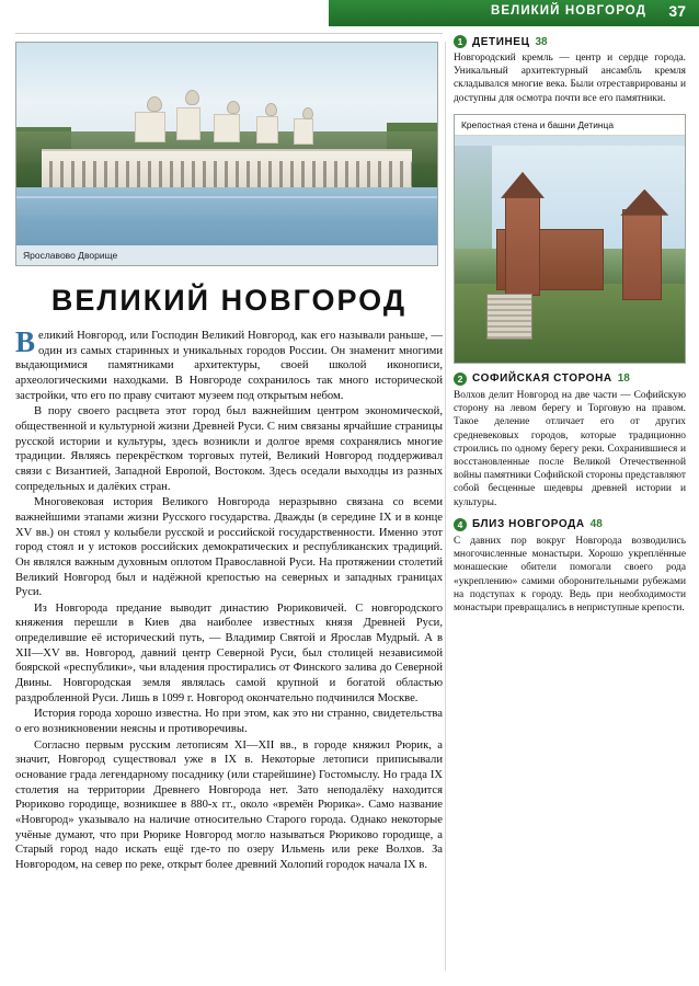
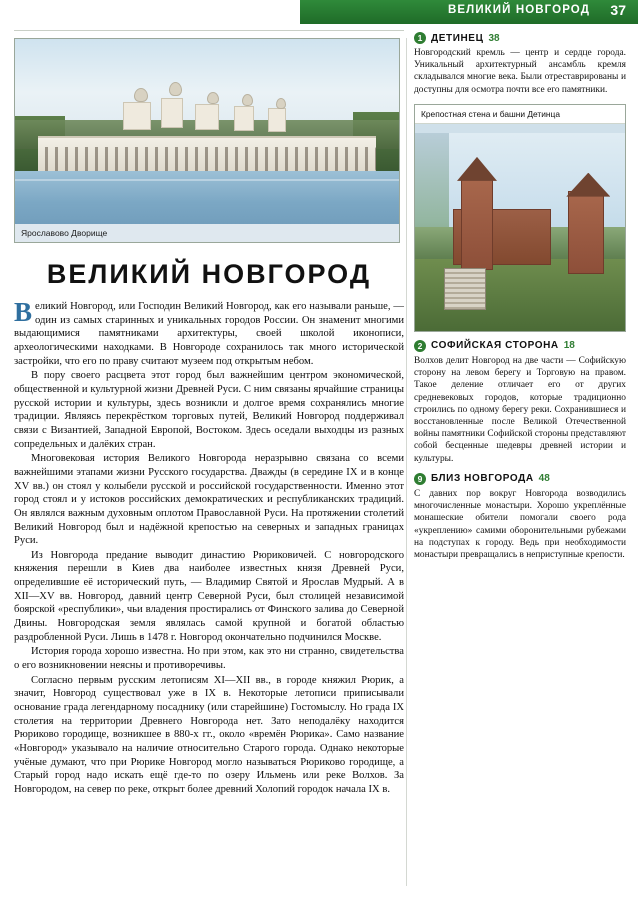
  ВЕЛИКИЙ НОВГОРОД
  37
  Ярославово Дворище
  ВЕЛИКИЙ НОВГОРОД
  В
  еликий Новгород, или Господин Великий Новгород, как его называли раньше, — один из самых старинных и уникальных городов России. Он знаменит многими выдающимися памятниками архитектуры, своей школой иконописи, археологическими находками. В Новгороде сохранилось так много исторической застройки, что его по праву считают музеем под открытым небом.
  В пору своего расцвета этот город был важнейшим центром экономической, общественной и культурной жизни Древней Руси. С ним связаны ярчайшие страницы русской истории и культуры, здесь возникли и долгое время сохранялись многие традиции. Являясь перекрёстком торговых путей, Великий Новгород поддерживал связи с Византией, Западной Европой, Востоком. Здесь оседали выходцы из разных сопредельных и далёких стран.
  Многовековая история Великого Новгорода неразрывно связана со всеми важнейшими этапами жизни Русского государства. Дважды (в середине IX и в конце XV вв.) он стоял у колыбели русской и российской государственности. Именно этот город стоял и у истоков российских демократических и республиканских традиций. Он являлся важным духовным оплотом Православной Руси. На протяжении столетий Великий Новгород был и надёжной крепостью на северных и западных границах Руси.
- Из Новгорода предание выводит династию Рюриковичей. С новгородского княжения перешли в Киев два наиболее известных князя Древней Руси, определившие её исторический путь, — Владимир Святой и Ярослав Мудрый. А в XII—XV вв. Новгород, давний центр Северной Руси, был столицей независимой боярской «республики», чьи владения простирались от Финского залива до Северной Двины. Новгородская земля являлась самой крупной и богатой областью раздробленной Руси. Лишь в 1099 г. Новгород окончательно подчинился Москве.
+ Из Новгорода предание выводит династию Рюриковичей. С новгородского княжения перешли в Киев два наиболее известных князя Древней Руси, определившие её исторический путь, — Владимир Святой и Ярослав Мудрый. А в XII—XV вв. Новгород, давний центр Северной Руси, был столицей независимой боярской «республики», чьи владения простирались от Финского залива до Северной Двины. Новгородская земля являлась самой крупной и богатой областью раздробленной Руси. Лишь в 1478 г. Новгород окончательно подчинился Москве.
  История города хорошо известна. Но при этом, как это ни странно, свидетельства о его возникновении неясны и противоречивы.
  Согласно первым русским летописям XI—XII вв., в городе княжил Рюрик, а значит, Новгород существовал уже в IX в. Некоторые летописи приписывали основание града легендарному посаднику (или старейшине) Гостомыслу. Но града IX столетия на территории Древнего Новгорода нет. Зато неподалёку находится Рюриково городище, возникшее в 880-х гг., около «времён Рюрика». Само название «Новгород» указывало на наличие относительно Старого города. Однако некоторые учёные думают, что при Рюрике Новгород могло называться Рюриково городище, а Старый город надо искать ещё где-то по озеру Ильмень или реке Волхов. За Новгородом, на север по реке, открыт более древний Холопий городок начала IX в.
  1
  ДЕТИНЕЦ
  38
  Новгородский кремль — центр и сердце города. Уникальный архитектурный ансамбль кремля складывался многие века. Были отреставрированы и доступны для осмотра почти все его памятники.
  Крепостная стена и башни Детинца
  2
  СОФИЙСКАЯ СТОРОНА
  18
  Волхов делит Новгород на две части — Софийскую сторону на левом берегу и Торговую на правом. Такое деление отличает его от других средневековых городов, которые традиционно строились по одному берегу реки. Сохранившиеся и восстановленные после Великой Отечественной войны памятники Софийской стороны представляют собой бесценные шедевры древней истории и культуры.
- 4
+ 9
  БЛИЗ НОВГОРОДА
  48
  С давних пор вокруг Новгорода возводились многочисленные монастыри. Хорошо укреплённые монашеские обители помогали своего рода «укреплению» самими оборонительными рубежами на подступах к городу. Ведь при необходимости монастыри превращались в неприступные крепости.
